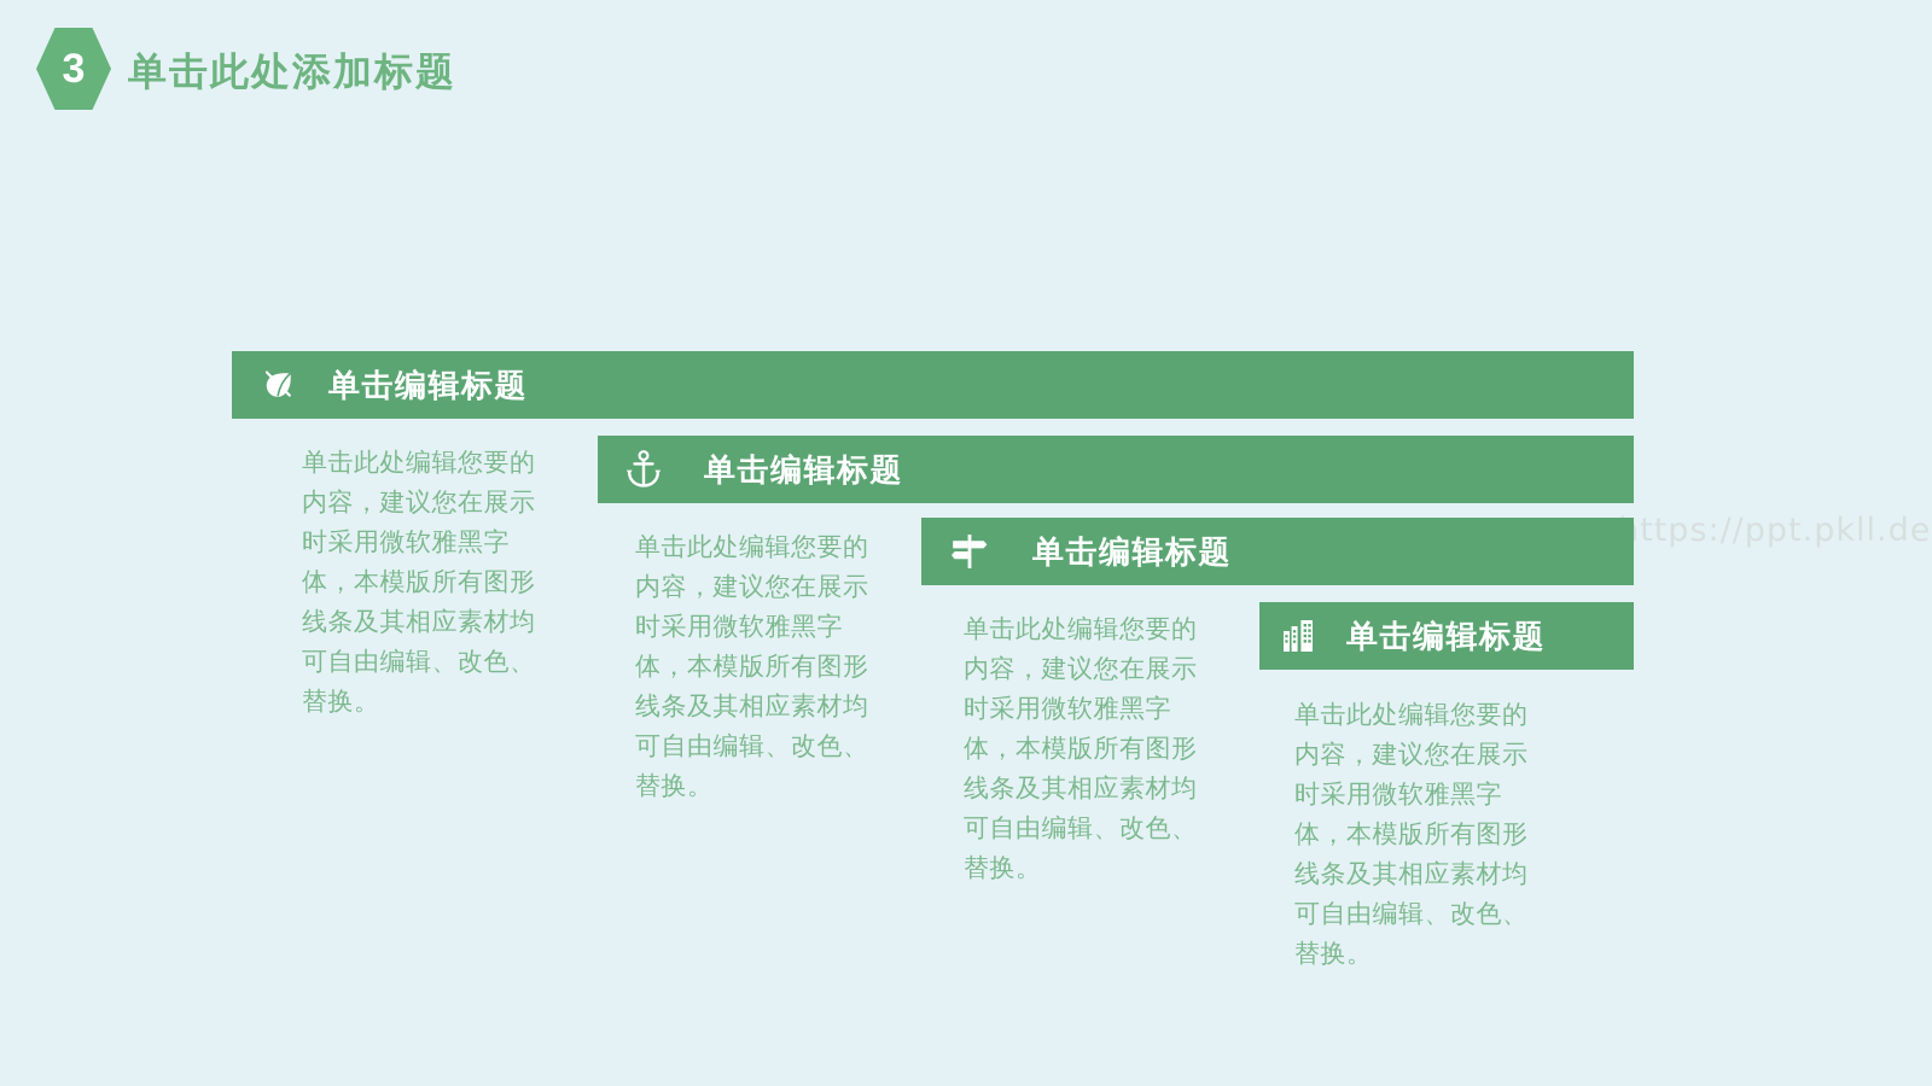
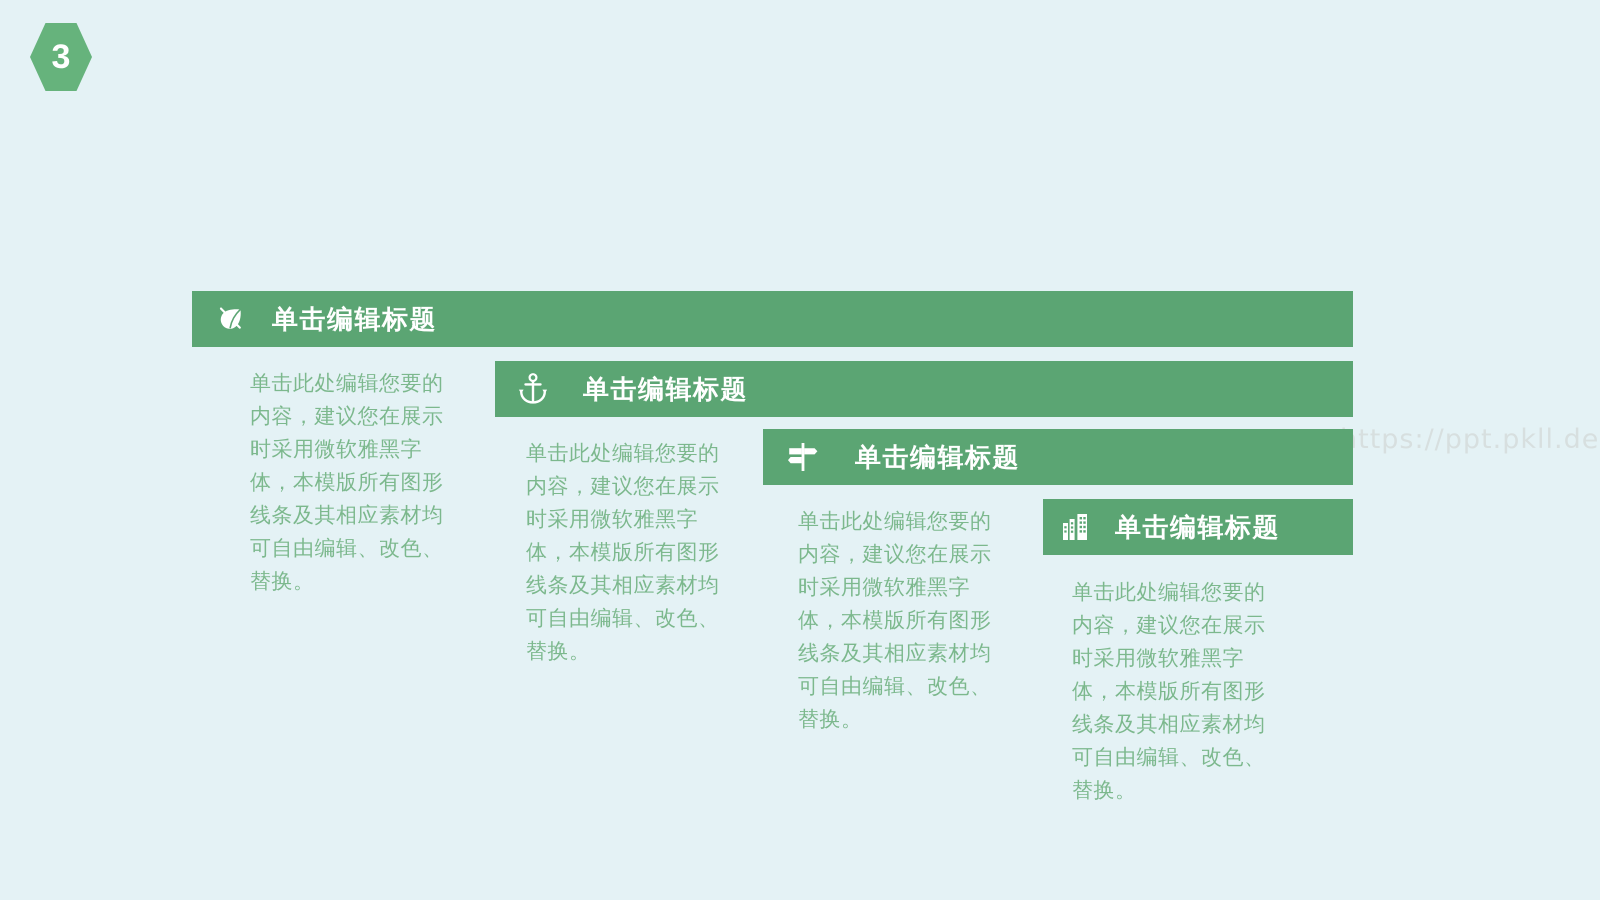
  3
- 单击此处添加标题
  单击编辑标题
  单击编辑标题
  单击编辑标题
  单击编辑标题
  单击此处编辑您要的内容，建议您在展示时采用微软雅黑字体，本模版所有图形线条及其相应素材均可自由编辑、改色、替换。
  单击此处编辑您要的内容，建议您在展示时采用微软雅黑字体，本模版所有图形线条及其相应素材均可自由编辑、改色、替换。
  单击此处编辑您要的内容，建议您在展示时采用微软雅黑字体，本模版所有图形线条及其相应素材均可自由编辑、改色、替换。
  单击此处编辑您要的内容，建议您在展示时采用微软雅黑字体，本模版所有图形线条及其相应素材均可自由编辑、改色、替换。
